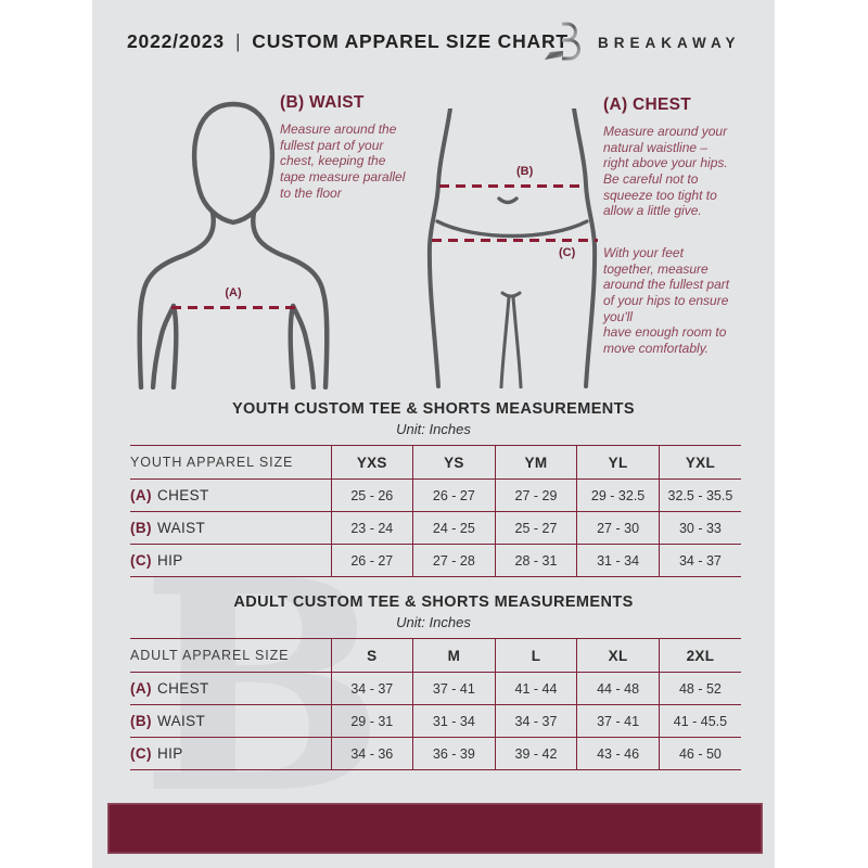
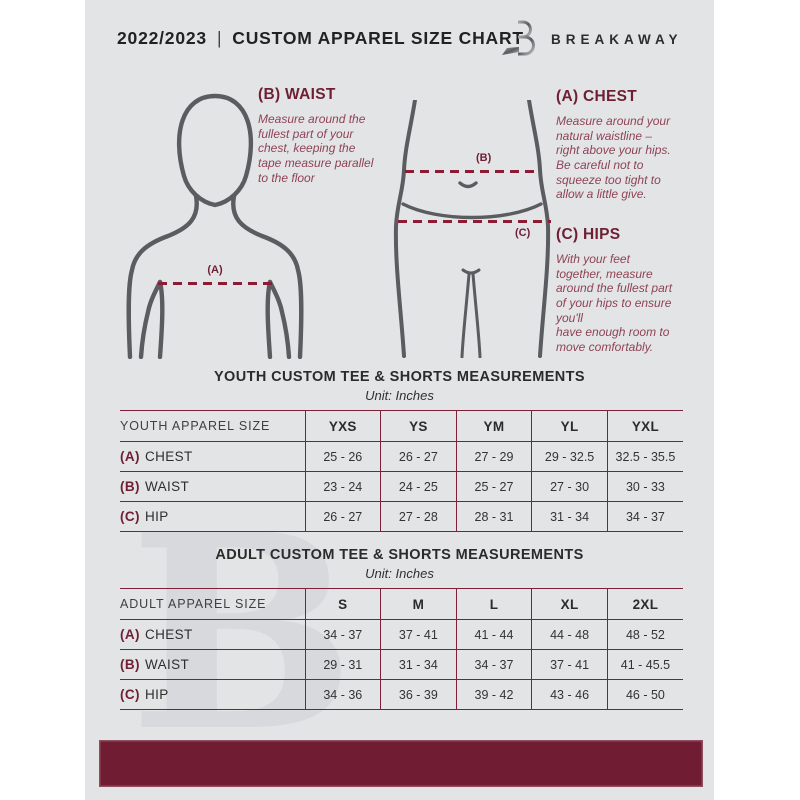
  B
  2022/2023 | CUSTOM APPAREL SIZE CHAR
  BREAKAWAY
  (A)
  (B)
  (C)
  (B) WAIST
  Measure around the
  fullest part of your
  chest, keeping the
  tape measure parallel
  to the floor
  (A) CHEST
  Measure around your
  natural waistline –
  right above your hips.
  Be careful not to
  squeeze too tight to
  allow a little give.
+ (C) HIPS
  With your feet
  together, measure
  around the fullest part
  of your hips to ensure
  you'll
  have enough room to
  move comfortably.
  YOUTH CUSTOM TEE & SHORTS MEASUREMENTS
  Unit: Inches
  YOUTH APPAREL SIZE	YXS	YS	YM	YL	YXL
  (A) CHEST	25 - 26	26 - 27	27 - 29	29 - 32.5	32.5 - 35.5
  (B) WAIST	23 - 24	24 - 25	25 - 27	27 - 30	30 - 33
  (C) HIP	26 - 27	27 - 28	28 - 31	31 - 34	34 - 37
  ADULT CUSTOM TEE & SHORTS MEASUREMENTS
  Unit: Inches
  ADULT APPAREL SIZE	S	M	L	XL	2XL
  (A) CHEST	34 - 37	37 - 41	41 - 44	44 - 48	48 - 52
  (B) WAIST	29 - 31	31 - 34	34 - 37	37 - 41	41 - 45.5
  (C) HIP	34 - 36	36 - 39	39 - 42	43 - 46	46 - 50
